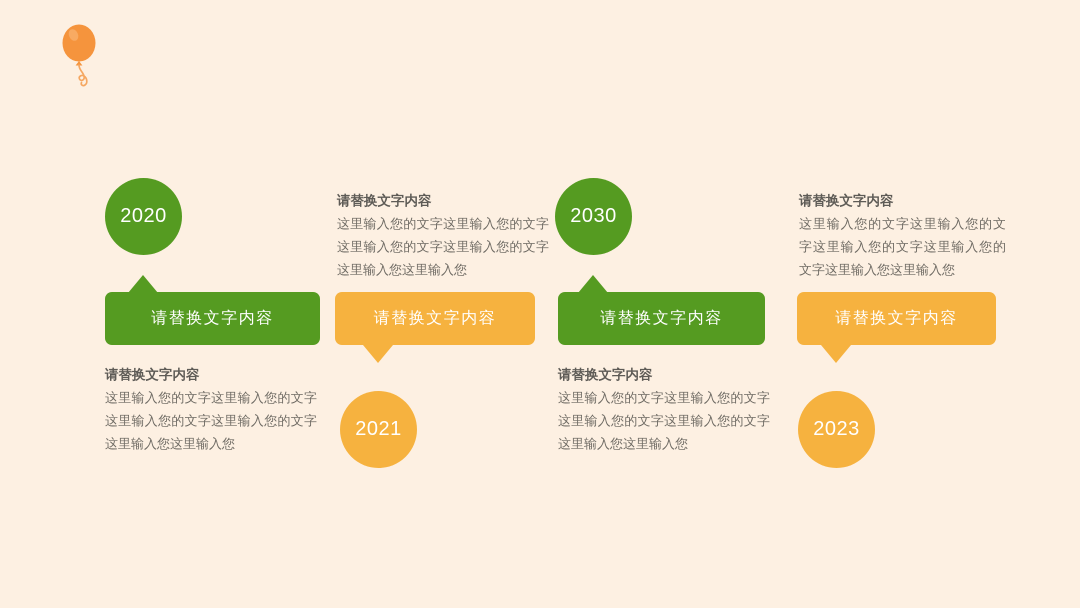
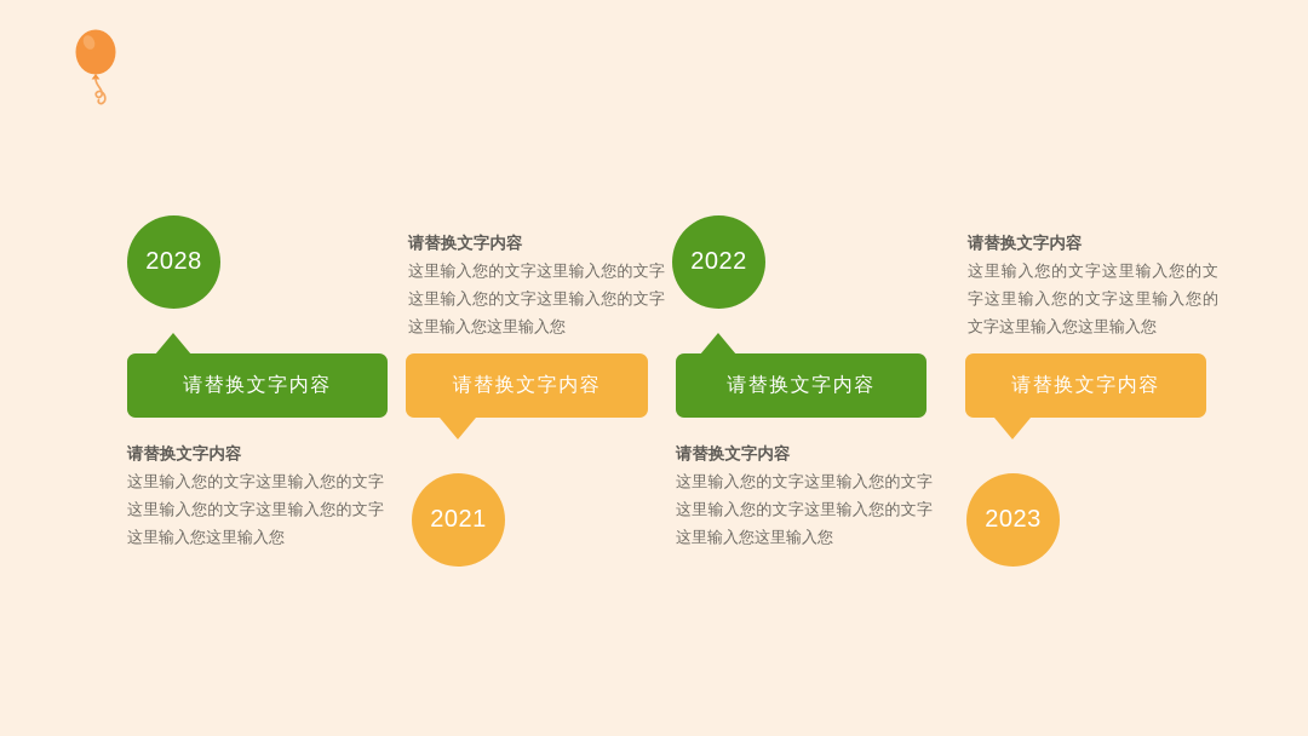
- 2020
+ 2028
  请替换文字内容
  请替换文字内容
  这里输入您的文字这里输入您的文字这里输入您的文字这里输入您的文字这里输入您这里输入您
  请替换文字内容
  这里输入您的文字这里输入您的文字这里输入您的文字这里输入您的文字这里输入您这里输入您
  请替换文字内容
  2021
- 2030
+ 2022
  请替换文字内容
  请替换文字内容
  这里输入您的文字这里输入您的文字这里输入您的文字这里输入您的文字这里输入您这里输入您
  请替换文字内容
  这里输入您的文字这里输入您的文字这里输入您的文字这里输入您的文字这里输入您这里输入您
  请替换文字内容
  2023
